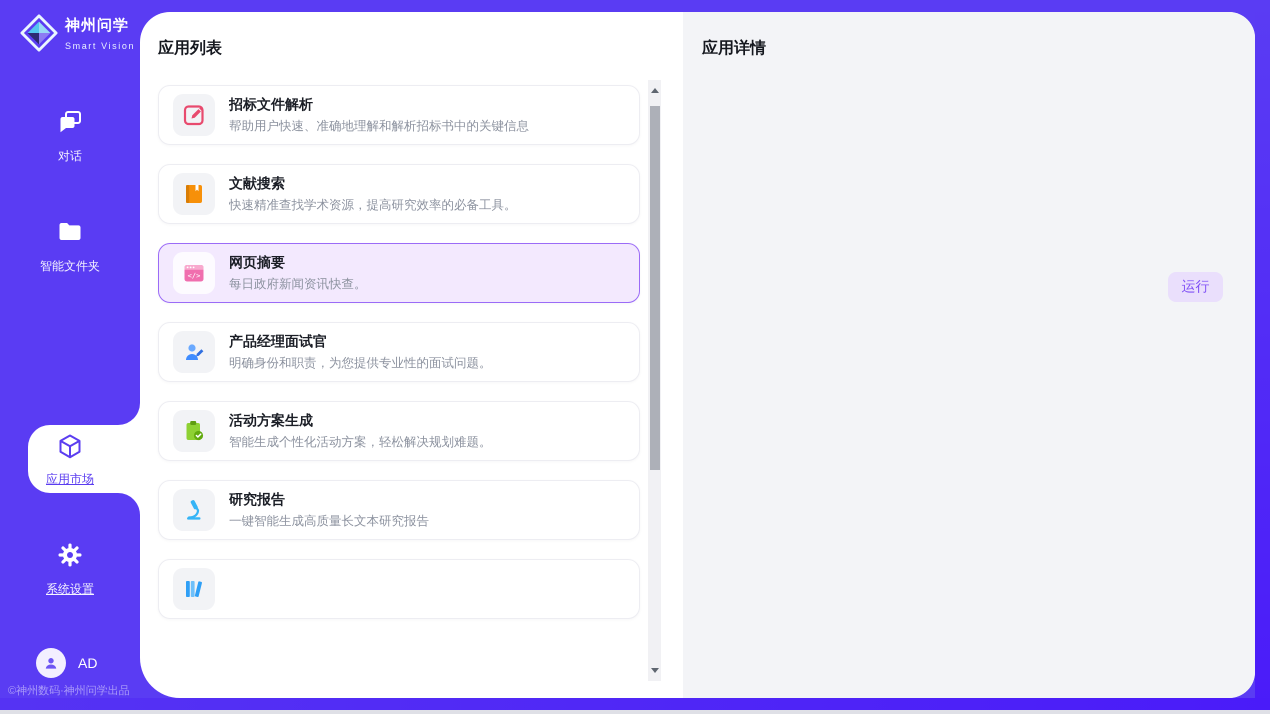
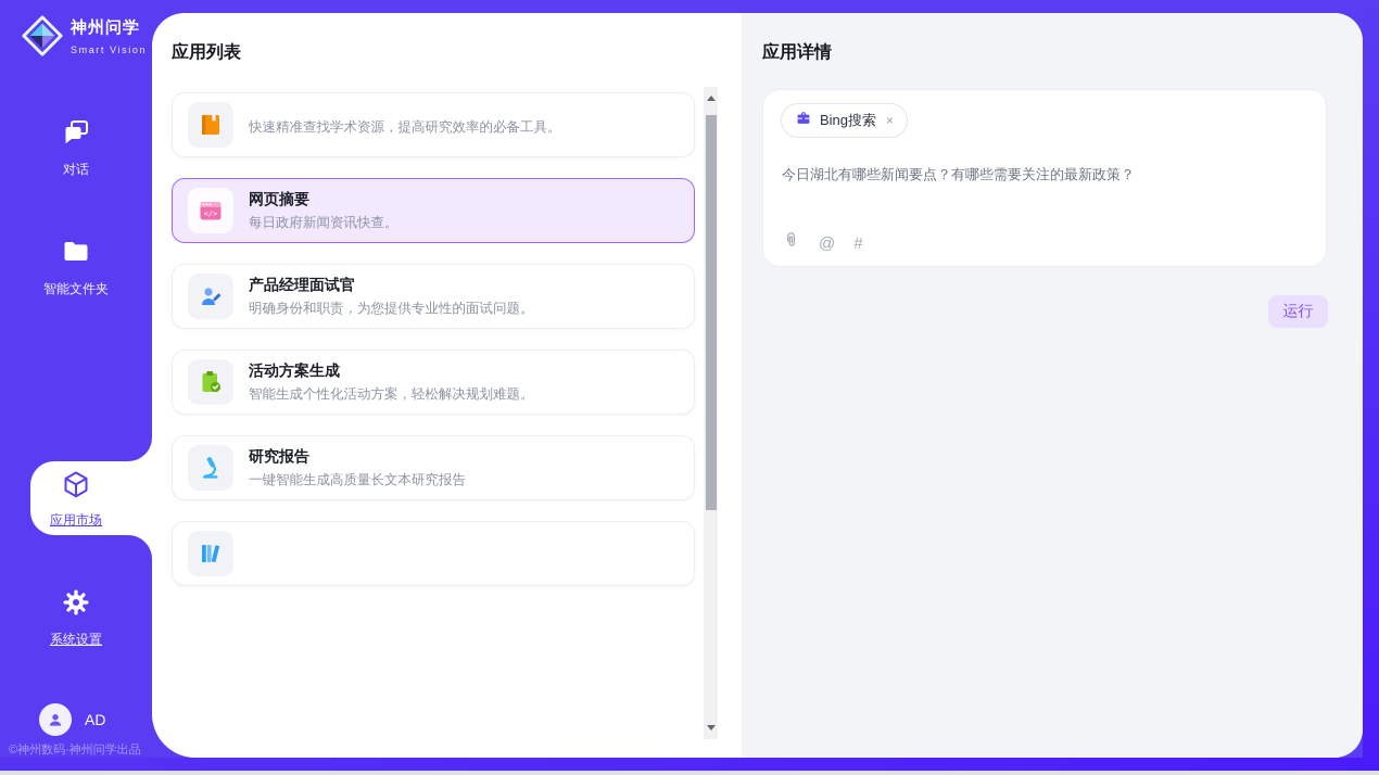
  神州问学
  Smart Vision
  对话
  智能文件夹
  应用市场
  系统设置
  AD
  ©神州数码·神州问学出品
  应用列表
- 招标文件解析
- 帮助用户快速、准确地理解和解析招标书中的关键信息
- 文献搜索
  快速精准查找学术资源，提高研究效率的必备工具。
  </>
  网页摘要
  每日政府新闻资讯快查。
  产品经理面试官
  明确身份和职责，为您提供专业性的面试问题。
  活动方案生成
  智能生成个性化活动方案，轻松解决规划难题。
  研究报告
  一键智能生成高质量长文本研究报告
  应用详情
+ Bing搜索
+ ×
+ 今日湖北有哪些新闻要点？有哪些需要关注的最新政策？
+ @
+ #
  运行
